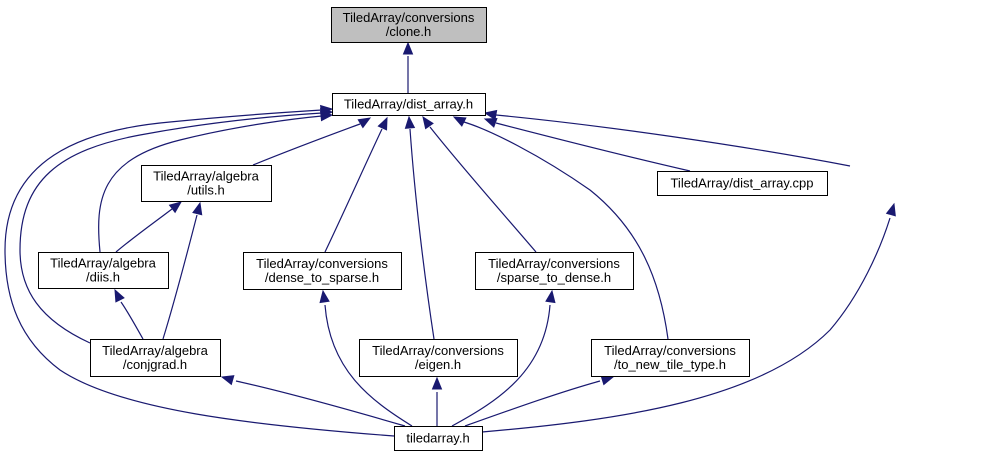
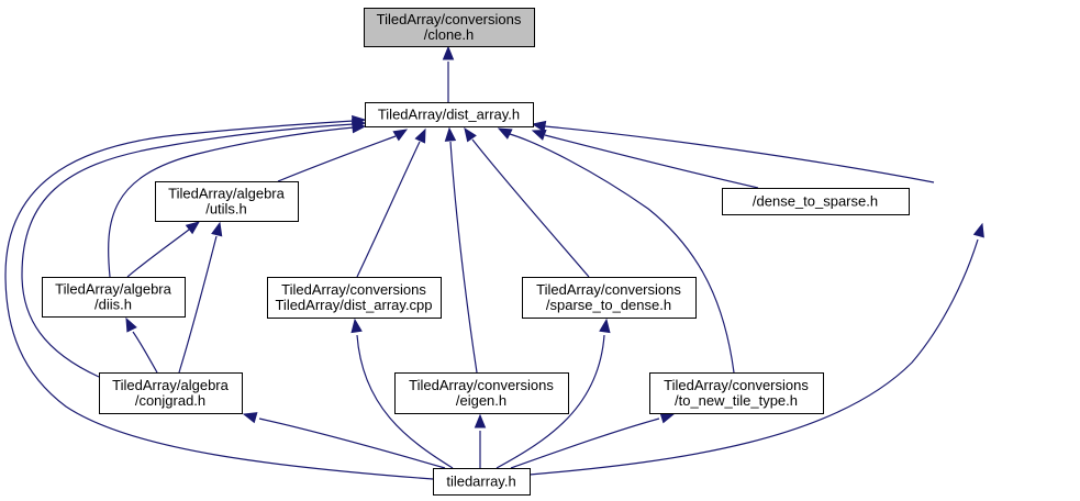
  TiledArray/conversions
  /clone.h
  TiledArray/dist_array.h
  TiledArray/algebra
  /utils.h
  TiledArray/algebra
  /diis.h
  TiledArray/algebra
  /conjgrad.h
  TiledArray/conversions
- /dense_to_sparse.h
+ TiledArray/dist_array.cpp
  TiledArray/conversions
  /eigen.h
  TiledArray/conversions
  /sparse_to_dense.h
  TiledArray/conversions
  /to_new_tile_type.h
- TiledArray/dist_array.cpp
+ /dense_to_sparse.h
  tiledarray.h
